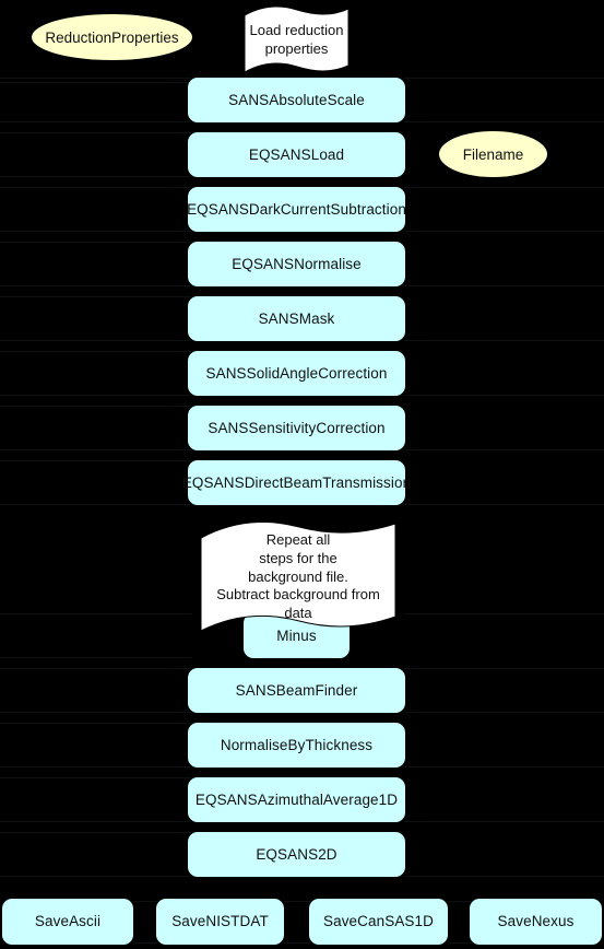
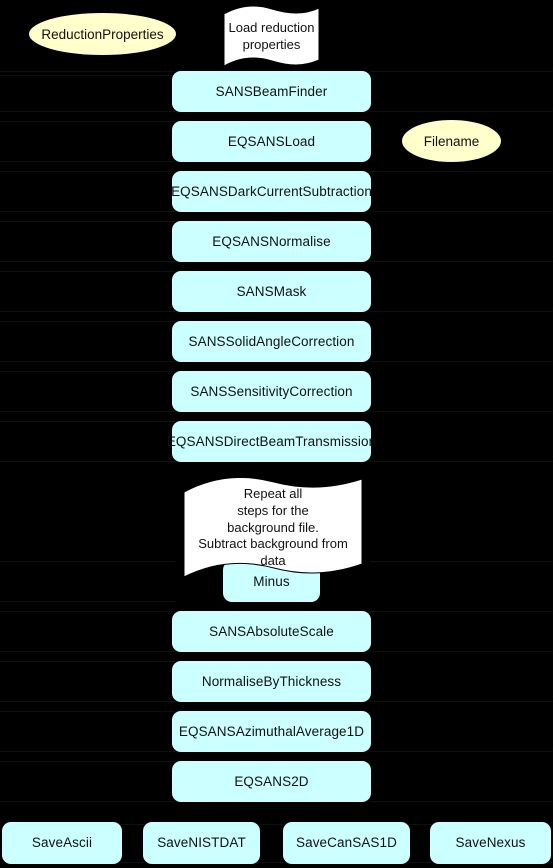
  ReductionProperties
  Load reduction
  properties
- SANSAbsoluteScale
+ SANSBeamFinder
  EQSANSLoad
  Filename
  EQSANSDarkCurrentSubtraction
  EQSANSNormalise
  SANSMask
  SANSSolidAngleCorrection
  SANSSensitivityCorrection
  EQSANSDirectBeamTransmission
  Minus
  Repeat all
  steps for the
  background file.
  Subtract background from data
- SANSBeamFinder
+ SANSAbsoluteScale
  NormaliseByThickness
  EQSANSAzimuthalAverage1D
  EQSANS2D
  SaveAscii
  SaveNISTDAT
  SaveCanSAS1D
  SaveNexus
